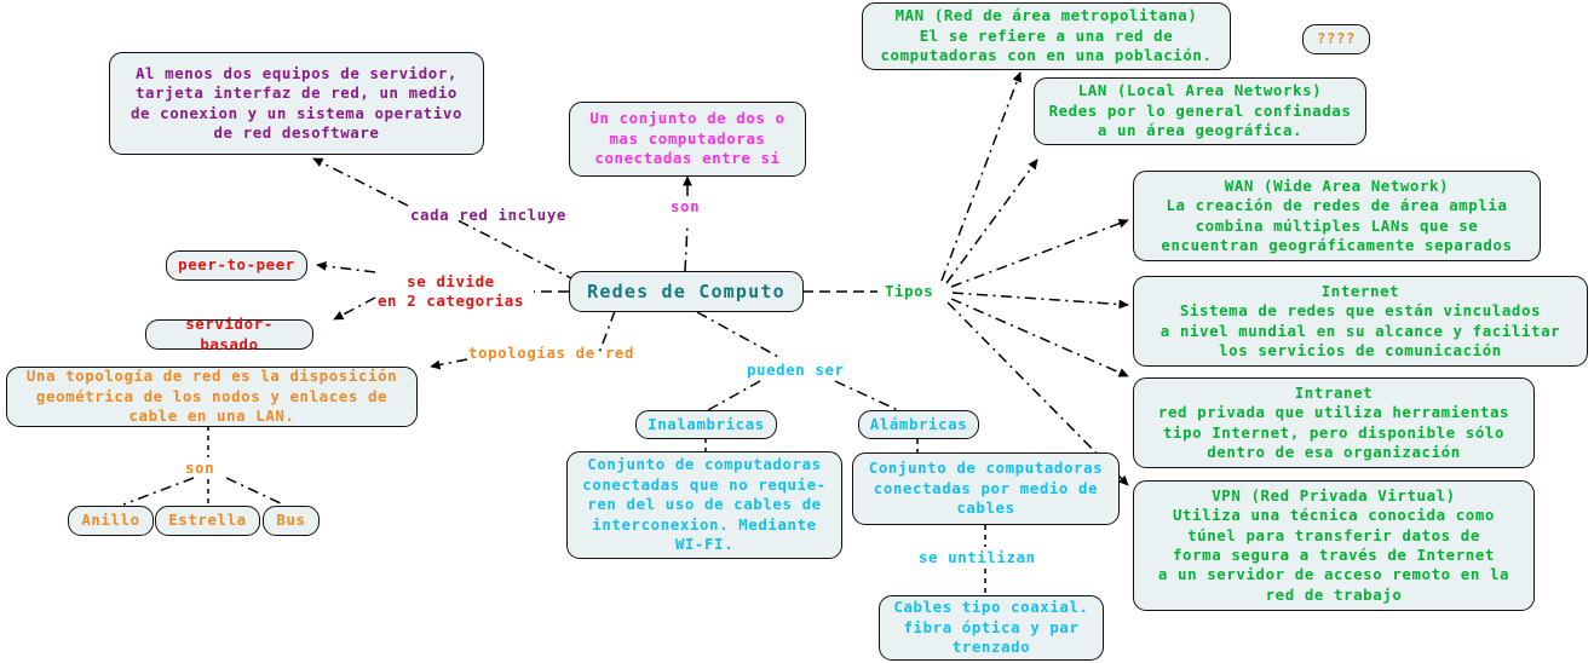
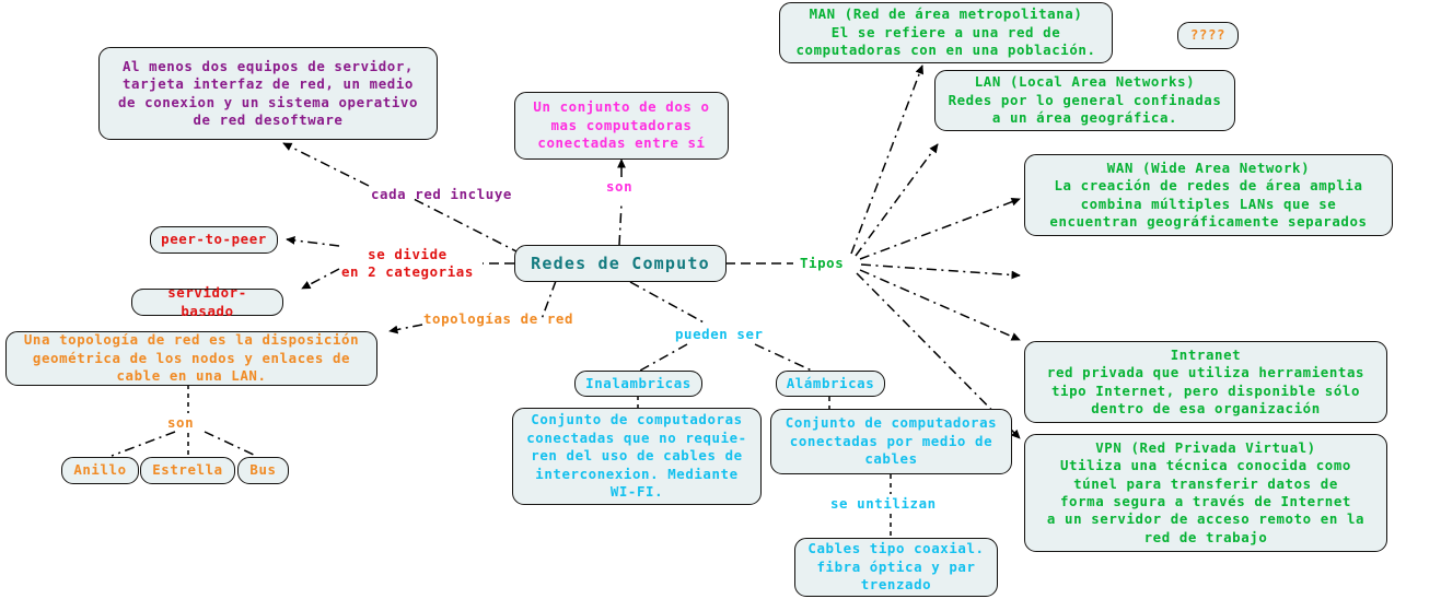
  Al menos dos equipos de servidor,
  tarjeta interfaz de red, un medio
  de conexion y un sistema operativo
  de red desoftware
  Un conjunto de dos o
  mas computadoras
  conectadas entre sí
  Redes de Computo
  peer-to-peer
  servidor-basado
  Una topología de red es la disposición
  geométrica de los nodos y enlaces de
  cable en una LAN.
  Anillo
  Estrella
  Bus
  Inalambricas
  Conjunto de computadoras
  conectadas que no requie-
  ren del uso de cables de
  interconexion. Mediante
  WI-FI.
  Alámbricas
  Conjunto de computadoras
  conectadas por medio de
  cables
  Cables tipo coaxial.
  fibra óptica y par
  trenzado
  MAN (Red de área metropolitana)
  El se refiere a una red de
  computadoras con en una población.
  LAN (Local Area Networks)
  Redes por lo general confinadas
  a un área geográfica.
  WAN (Wide Area Network)
  La creación de redes de área amplia
  combina múltiples LANs que se
  encuentran geográficamente separados
- Internet
- Sistema de redes que están vinculados
- a nivel mundial en su alcance y facilitar
- los servicios de comunicación
  Intranet
  red privada que utiliza herramientas
  tipo Internet, pero disponible sólo
  dentro de esa organización
  VPN (Red Privada Virtual)
  Utiliza una técnica conocida como
  túnel para transferir datos de
  forma segura a través de Internet
  a un servidor de acceso remoto en la
  red de trabajo
  ????
  cada red incluye
  son
  se divide
  en 2 categorias
  topologías de red
  son
  pueden ser
  Tipos
  se untilizan
